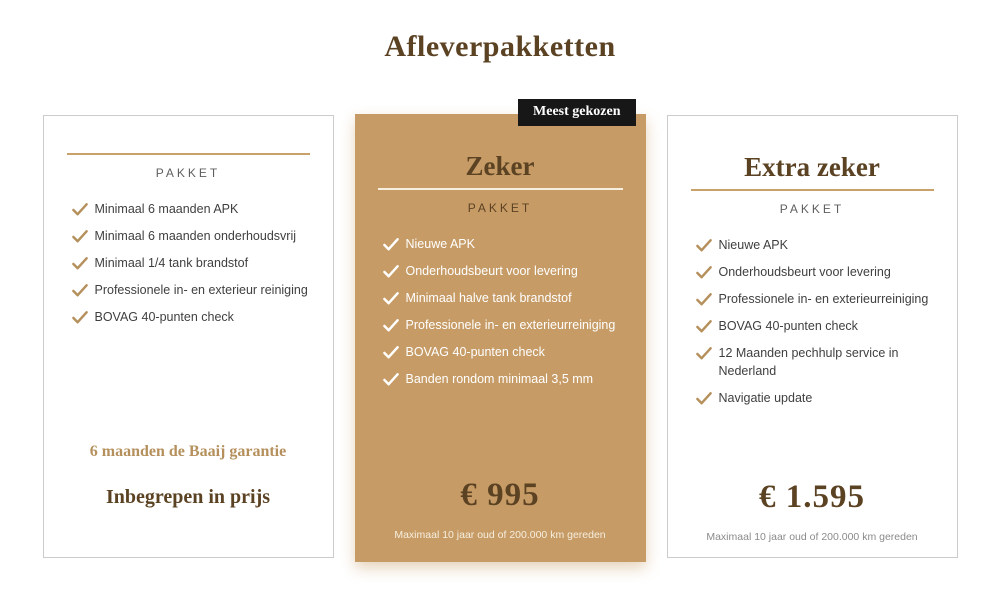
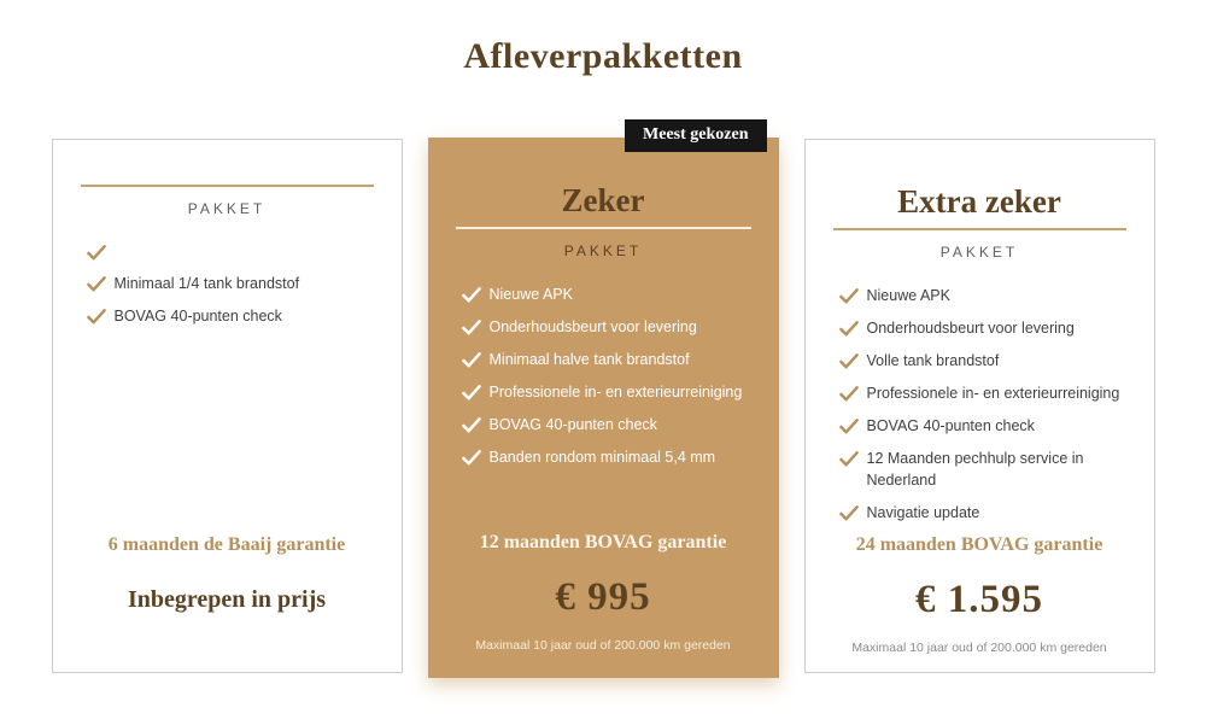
  Afleverpakketten
  PAKKET
- Minimaal 6 maanden APK
- Minimaal 6 maanden onderhoudsvrij
  Minimaal 1/4 tank brandstof
- Professionele in- en exterieur reiniging
  BOVAG 40-punten check
  6 maanden de Baaij garantie
  Inbegrepen in prijs
  Meest gekozen
  Zeker
  PAKKET
  Nieuwe APK
  Onderhoudsbeurt voor levering
  Minimaal halve tank brandstof
  Professionele in- en exterieurreiniging
  BOVAG 40-punten check
- Banden rondom minimaal 3,5 mm
+ Banden rondom minimaal 5,4 mm
+ 12 maanden BOVAG garantie
  € 995
  Maximaal 10 jaar oud of 200.000 km gereden
  Extra zeker
  PAKKET
  Nieuwe APK
  Onderhoudsbeurt voor levering
+ Volle tank brandstof
  Professionele in- en exterieurreiniging
  BOVAG 40-punten check
  12 Maanden pechhulp service in Nederland
  Navigatie update
+ 24 maanden BOVAG garantie
  € 1.595
  Maximaal 10 jaar oud of 200.000 km gereden
